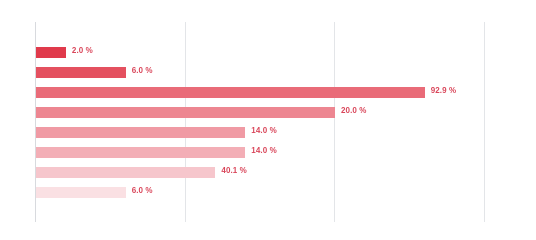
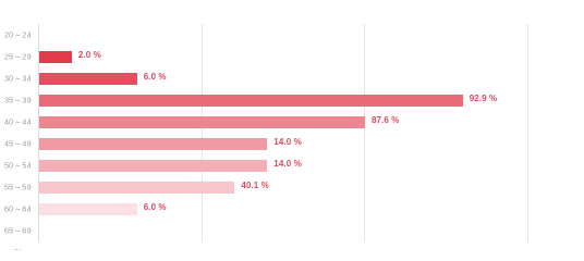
+ 20～24
+ 25～29
+ 30～34
+ 35～39
+ 40～44
+ 45～49
+ 50～54
+ 55～59
+ 60～64
+ 65～69
  2.0 %
  6.0 %
  92.9 %
- 20.0 %
+ 87.6 %
  14.0 %
  14.0 %
  40.1 %
  6.0 %
